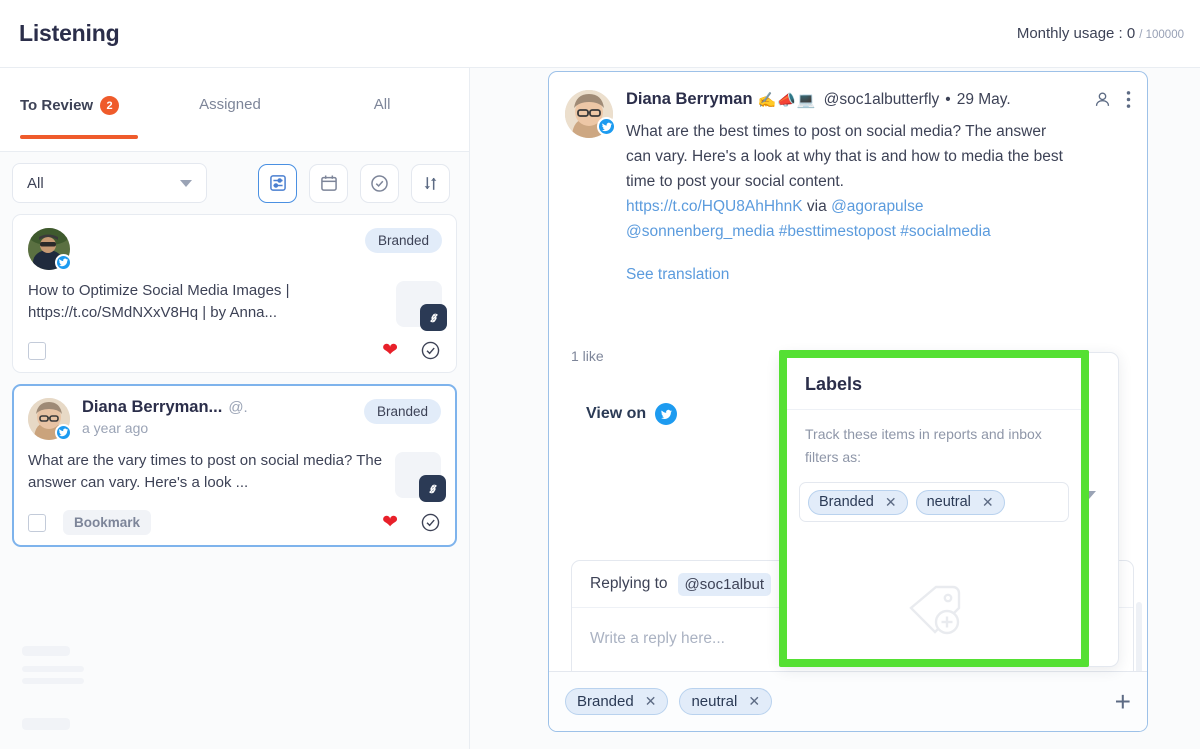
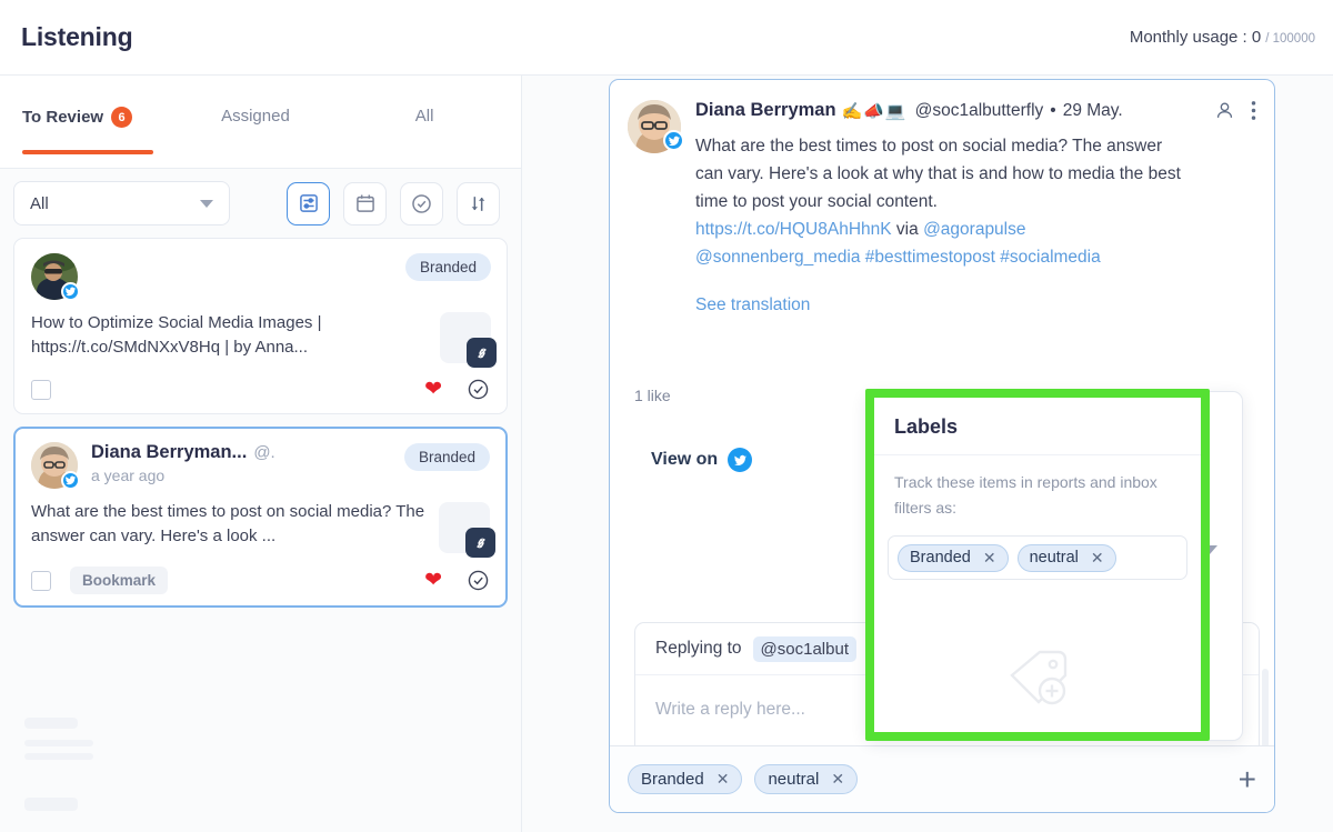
  Listening
  Monthly usage : 0
  / 100000
  To Review
- 2
+ 6
  Assigned
  All
  All
  Branded
  How to Optimize Social Media Images | https://t.co/SMdNXxV8Hq | by Anna...
  ❤
  Branded
  Diana Berryman...
  @.
  a year ago
- What are the vary times to post on social media? The answer can vary. Here's a look ...
+ What are the best times to post on social media? The answer can vary. Here's a look ...
  Bookmark
  ❤
  Diana Berryman
  ✍📣💻
  @soc1albutterfly
  •
  29 May.
  What are the best times to post on social media? The answer
  can vary. Here's a look at why that is and how to media the best
  time to post your social content.
  https://t.co/HQU8AhHhnK via @agorapulse
  @sonnenberg_media #besttimestopost #socialmedia
  See translation
  1 like
  View on
  Replying to
  @soc1albut
  Write a reply here...
  Branded
  ✕
  neutral
  ✕
  +
  Labels
  Track these items in reports and inbox filters as:
  Branded
  ✕
  neutral
  ✕
